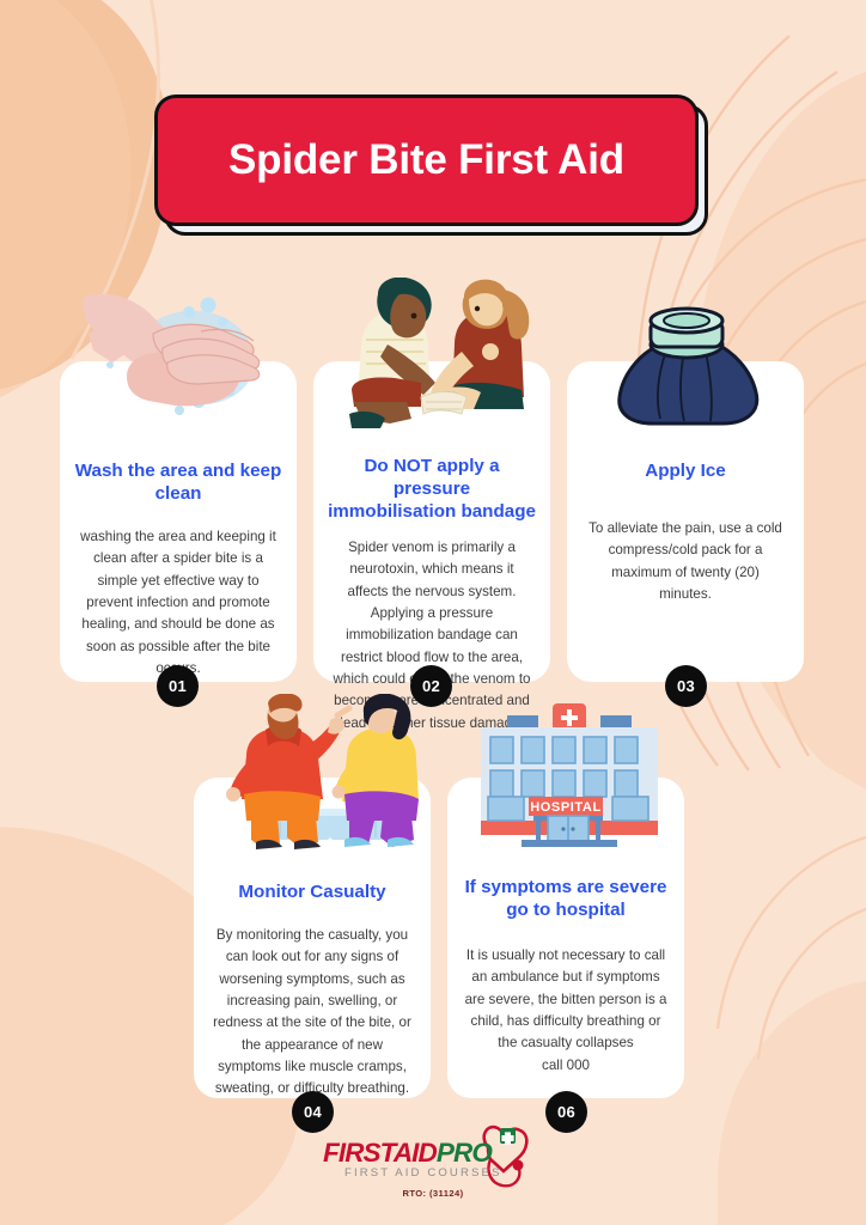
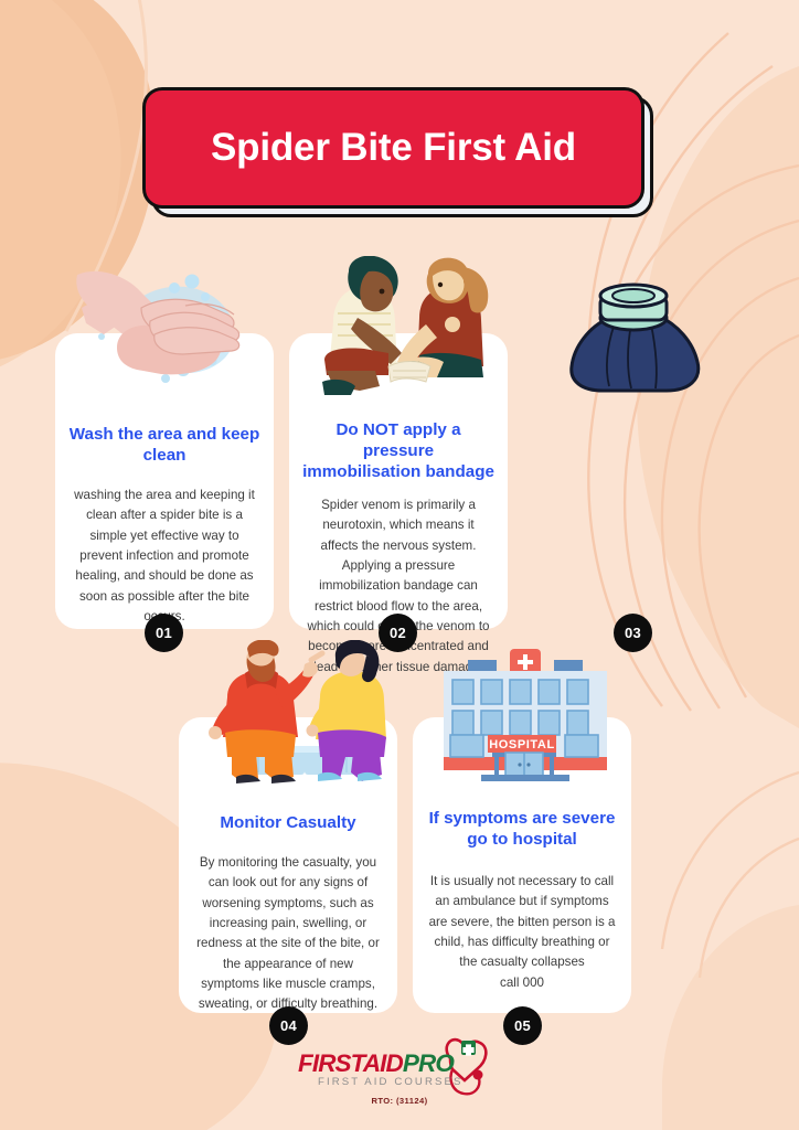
  Spider Bite First Aid
  Wash the area and keep clean
  washing the area and keeping it clean after a spider bite is a simple yet effective way to prevent infection and promote healing, and should be done as soon as possible after the bite os.
  01
  Do NOT apply a pressure immobilisation bandage
  Spider venom is primarily a neurotoxin, which means it affects the nervous system. Applying a pressure immobilization bandage can restrict blood flow to the area, which could the venom to becorecentrated and eader tissue dama
  02
- Apply Ice
- To alleviate the pain, use a cold compress/cold pack for a maximum of twenty (20) minutes.
  03
  HOSPITAL
  Monitor Casualty
  By monitoring the casualty, you can look out for any signs of worsening symptoms, such as increasing pain, swelling, or redness at the site of the bite, or the appearance of new symptoms like muscle cramps, sweating, or difficulty breathing.
  04
  If symptoms are severe go to hospital
  It is usually not necessary to call an ambulance but if symptoms are severe, the bitten person is a child, has difficulty breathing or the casualty collapses
  call 000
- 06
+ 05
  FIRSTAIDPRO
  FIRST AID COURSES
  RTO: (31124)
